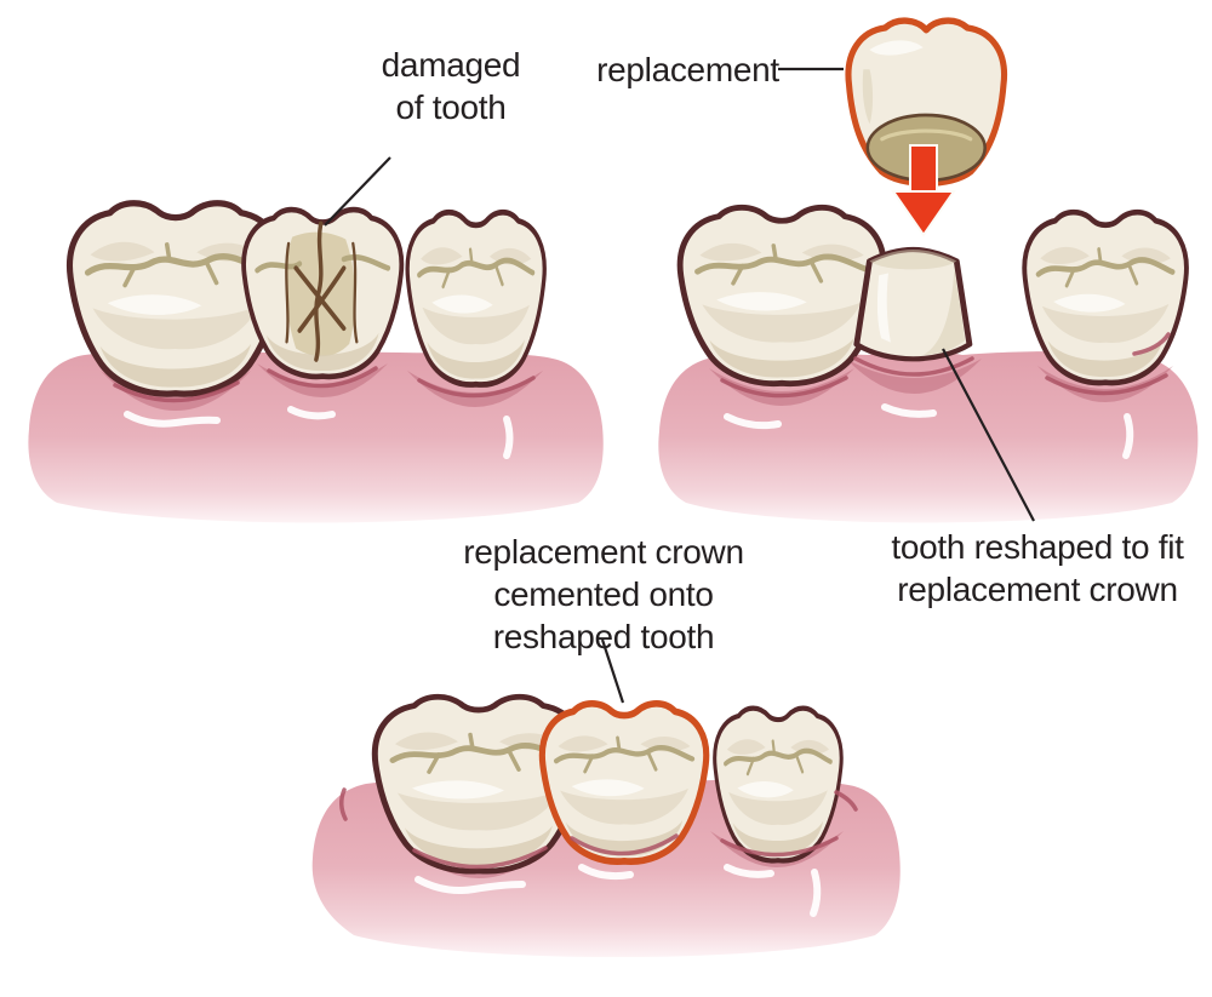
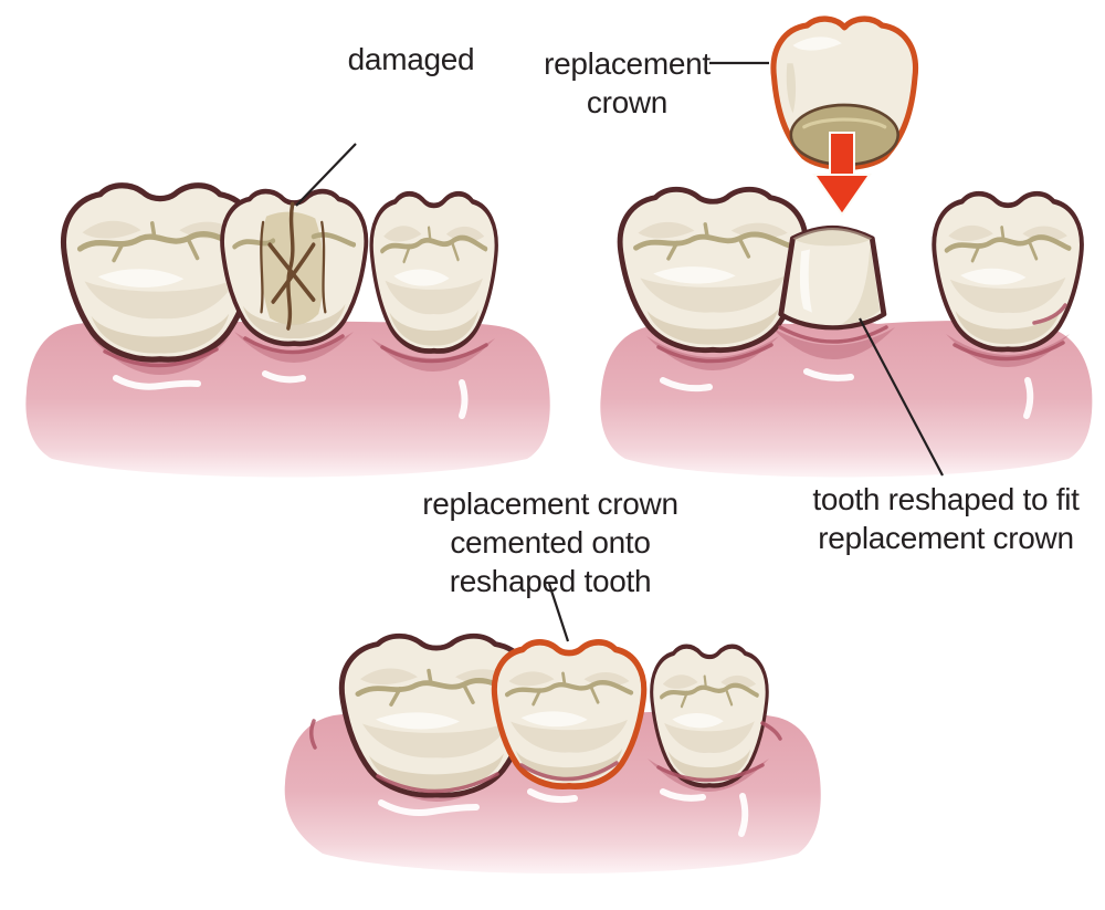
  damaged
- of tooth
  replacement
+ crown
  tooth reshaped to fit
  replacement crown
  replacement crown
  cemented onto
  reshaped tooth
